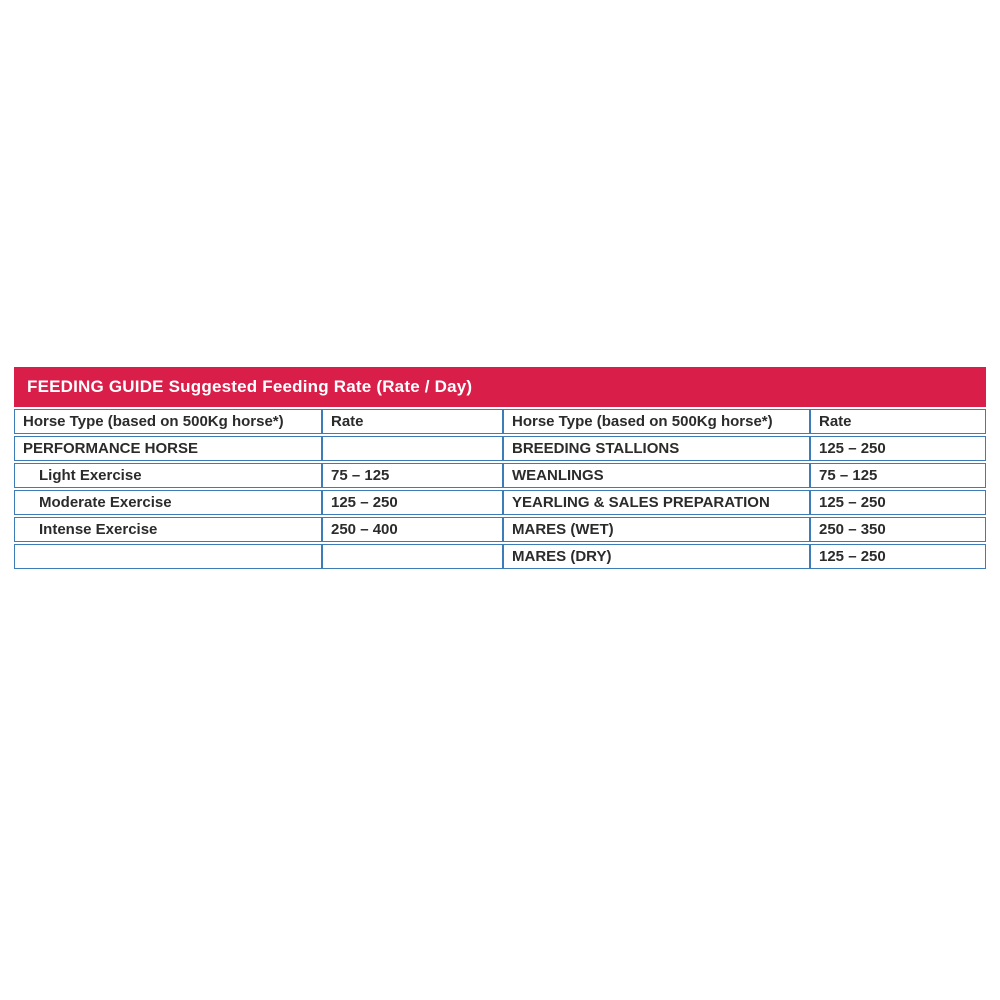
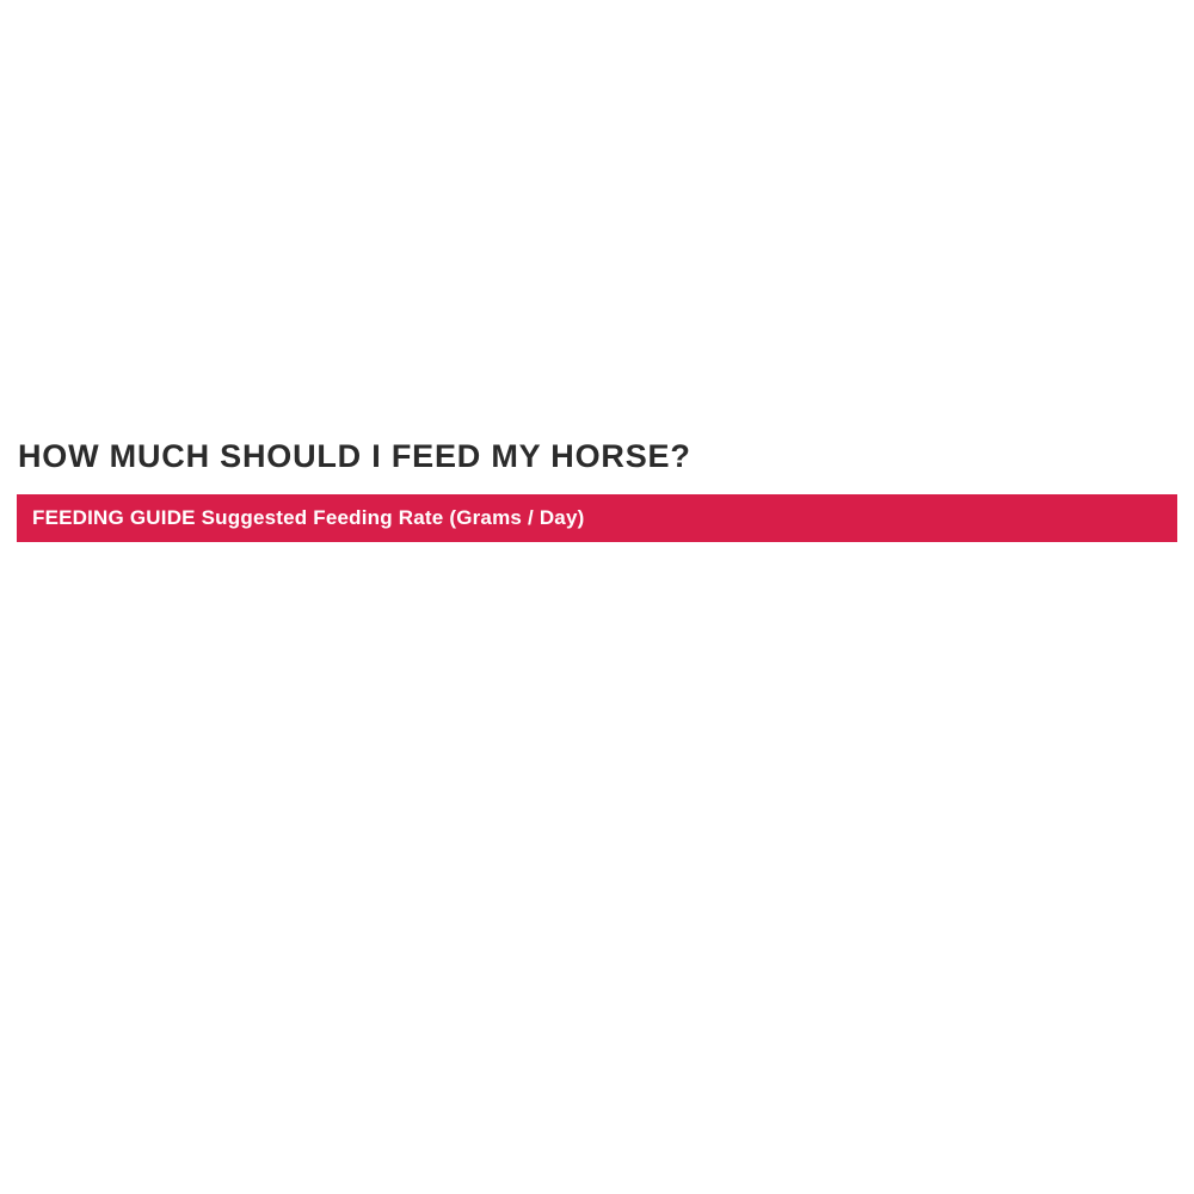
+ HOW MUCH SHOULD I FEED MY HORSE?
- FEEDING GUIDE Suggested Feeding Rate (Rate / Day)
+ FEEDING GUIDE Suggested Feeding Rate (Grams / Day)
- Horse Type (based on 500Kg horse*)	Rate	Horse Type (based on 500Kg horse*)	Rate
- PERFORMANCE HORSE		BREEDING STALLIONS	125 – 250
- Light Exercise	75 – 125	WEANLINGS	75 – 125
- Moderate Exercise	125 – 250	YEARLING & SALES PREPARATION	125 – 250
- Intense Exercise	250 – 400	MARES (WET)	250 – 350
- 		MARES (DRY)	125 – 250
